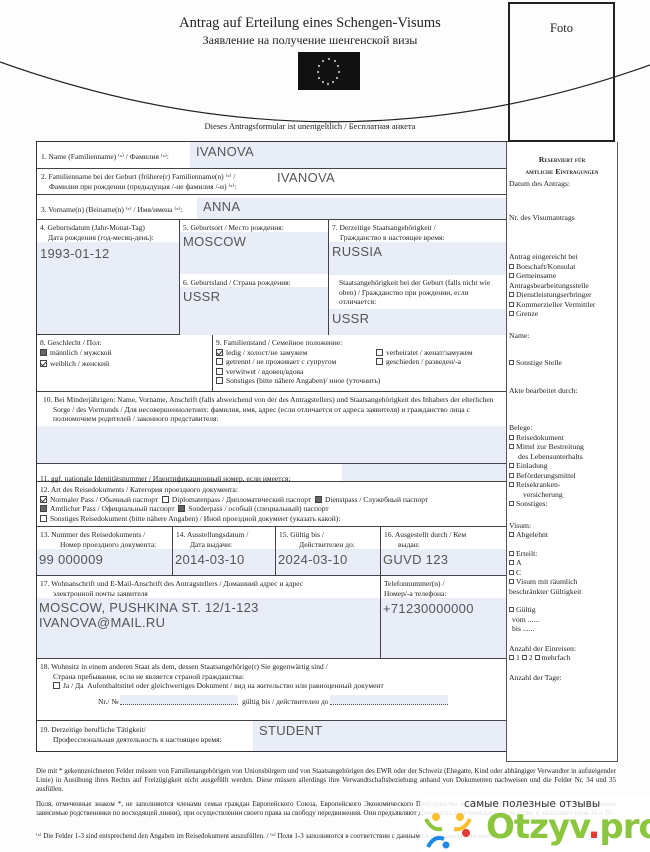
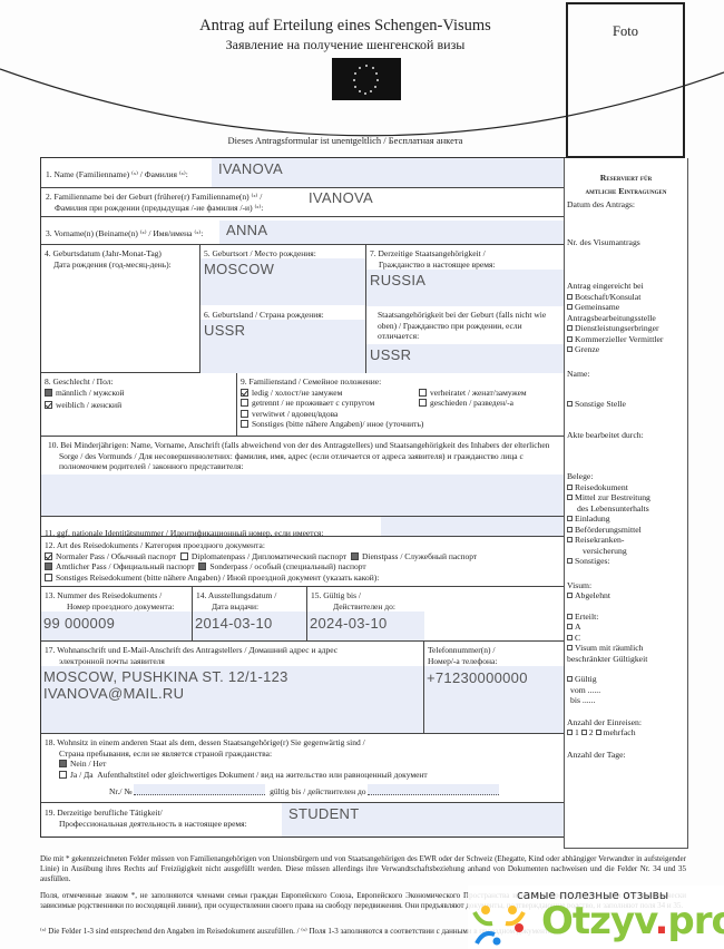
  Antrag auf Erteilung eines Schengen-Visums
  Заявление на получение шенгенской визы
  Dieses Antragsformular ist unentgeltlich / Бесплатная анкета
  Foto
  1. Name (Familienname) ⁽ˣ⁾ / Фамилия ⁽ˣ⁾:
  IVANOVA
  2. Familienname bei der Geburt (frühere(r) Familienname(n) ⁽ˣ⁾ /
  Фамилия при рождении (предыдущая /-ие фамилия /-и) ⁽ˣ⁾:
  IVANOVA
  3. Vorname(n) (Beiname(n) ⁽ˣ⁾ / Имя/имена ⁽ˣ⁾:
  ANNA
  4. Geburtsdatum (Jahr-Monat-Tag)
  Дата рождения (год-месяц-день):
- 1993-01-12
  5. Geburtsort / Место рождения:
  MOSCOW
  6. Geburtsland / Страна рождения:
  USSR
  7. Derzeitige Staatsangehörigkeit /
  Гражданство в настоящее время:
  RUSSIA
  Staatsangehörigkeit bei der Geburt (falls nicht wie oben) / Гражданство при рождении, если отличается:
  USSR
  8. Geschlecht / Пол:
  männlich / мужской
  weiblich / женский
  9. Familienstand / Семейное положение:
  ledig / холост/не замужем
  verheiratet / женат/замужем
  getrennt / не проживает с супругом
  geschieden / разведен/-а
  verwitwet / вдовец/вдова
  Sonstiges (bitte nähere Angaben)/ иное (уточнить)
  10. Bei Minderjährigen: Name, Vorname, Anschrift (falls abweichend von der des Antragstellers) und Staatsangehörigkeit des Inhabers der elterlichen Sorge / des Vormunds / Для несовершеннолетних: фамилия, имя, адрес (если отличается от адреса заявителя) и гражданство лица с полномочием родителей / законного представителя:
  11. ggf. nationale Identitätsnummer / Идентификационный номер, если имеется:
  12. Art des Reisedokuments / Категория проездного документа:
  Normaler Pass / Обычный паспорт Diplomatenpass / Дипломатический паспорт Dienstpass / Служебный паспорт
  Amtlicher Pass / Официальный паспорт Sonderpass / особый (специальный) паспорт
  Sonstiges Reisedokument (bitte nähere Angaben) / Иной проездной документ (указать какой):
  13. Nummer des Reisedokuments /
  Номер проездного документа:
  99 000009
  14. Ausstellungsdatum /
  Дата выдачи:
  2014-03-10
  15. Gültig bis /
  Действителен до:
  2024-03-10
- 16. Ausgestellt durch / Кем
- выдан:
- GUVD 123
  17. Wohnanschrift und E-Mail-Anschrift des Antragstellers / Домашний адрес и адрес
  электронной почты заявителя
  MOSCOW, PUSHKINA ST. 12/1-123
  IVANOVA@MAIL.RU
  Telefonnummer(n) /
  Номер/-а телефона:
  +71230000000
  18. Wohnsitz in einem anderen Staat als dem, dessen Staatsangehörige(r) Sie gegenwärtig sind /
  Страна пребывания, если не является страной гражданства:
+ Nein / Нет
  Ja / Да Aufenthaltstitel oder gleichwertiges Dokument / вид на жительство или равноценный документ
  Nr./ № gültig bis / действителен до
  19. Derzeitige berufliche Tätigkeit/
  Профессиональная деятельность в настоящее время:
  STUDENT
  Reserviert für
  amtliche Eintragungen
  Datum des Antrags:
  Nr. des Visumantrags
  Antrag eingereicht bei
  Botschaft/Konsulat
  Gemeinsame
  Antragsbearbeitungsstelle
  Dienstleistungserbringer
  Kommerzieller Vermittler
  Grenze
  Name:
  Sonstige Stelle
  Akte bearbeitet durch:
  Belege:
  Reisedokument
  Mittel zur Bestreitung
  des Lebensunterhalts
  Einladung
  Beförderungsmittel
  Reisekranken-
  versicherung
  Sonstiges:
  Visum:
  Abgelehnt
  Erteilt:
  A
  C
  Visum mit räumlich
  beschränkter Gültigkeit
  Gültig
  vom ......
  bis ......
  Anzahl der Einreisen:
  1 2 mehrfach
  Anzahl der Tage:
  Die mit * gekennzeichneten Felder müssen von Familienangehörigen von Unionsbürgern und von Staatsangehörigen des EWR oder der Schweiz (Ehegatte, Kind oder abhängiger Verwandter in aufsteigender Linie) in Ausübung ihres Rechts auf Freizügigkeit nicht ausgefüllt werden. Diese müssen allerdings ihre Verwandtschaftsbeziehung anhand von Dokumenten nachweisen und die Felder Nr. 34 und 35 ausfüllen.
  Поля, отмеченные знаком *, не заполняются членами семьи граждан Европейского Союза, Европейского Экономического Пространства или Швейцарии (супруг/а, дети или экономически зависимые родственники по восходящей линии), при осуществлении своего права на свободу передвижения. Они предъявляют документы, подтверждающие родство, и заполняют поля 34 и 35.
  ⁽ˣ⁾ Die Felder 1-3 sind entsprechend den Angaben im Reisedokument auszufüllen. / ⁽ˣ⁾ Поля 1-3 заполняются в соответствии с данными в прездномокументе.
  самые полезные отзывы
  Otzyv.pr
